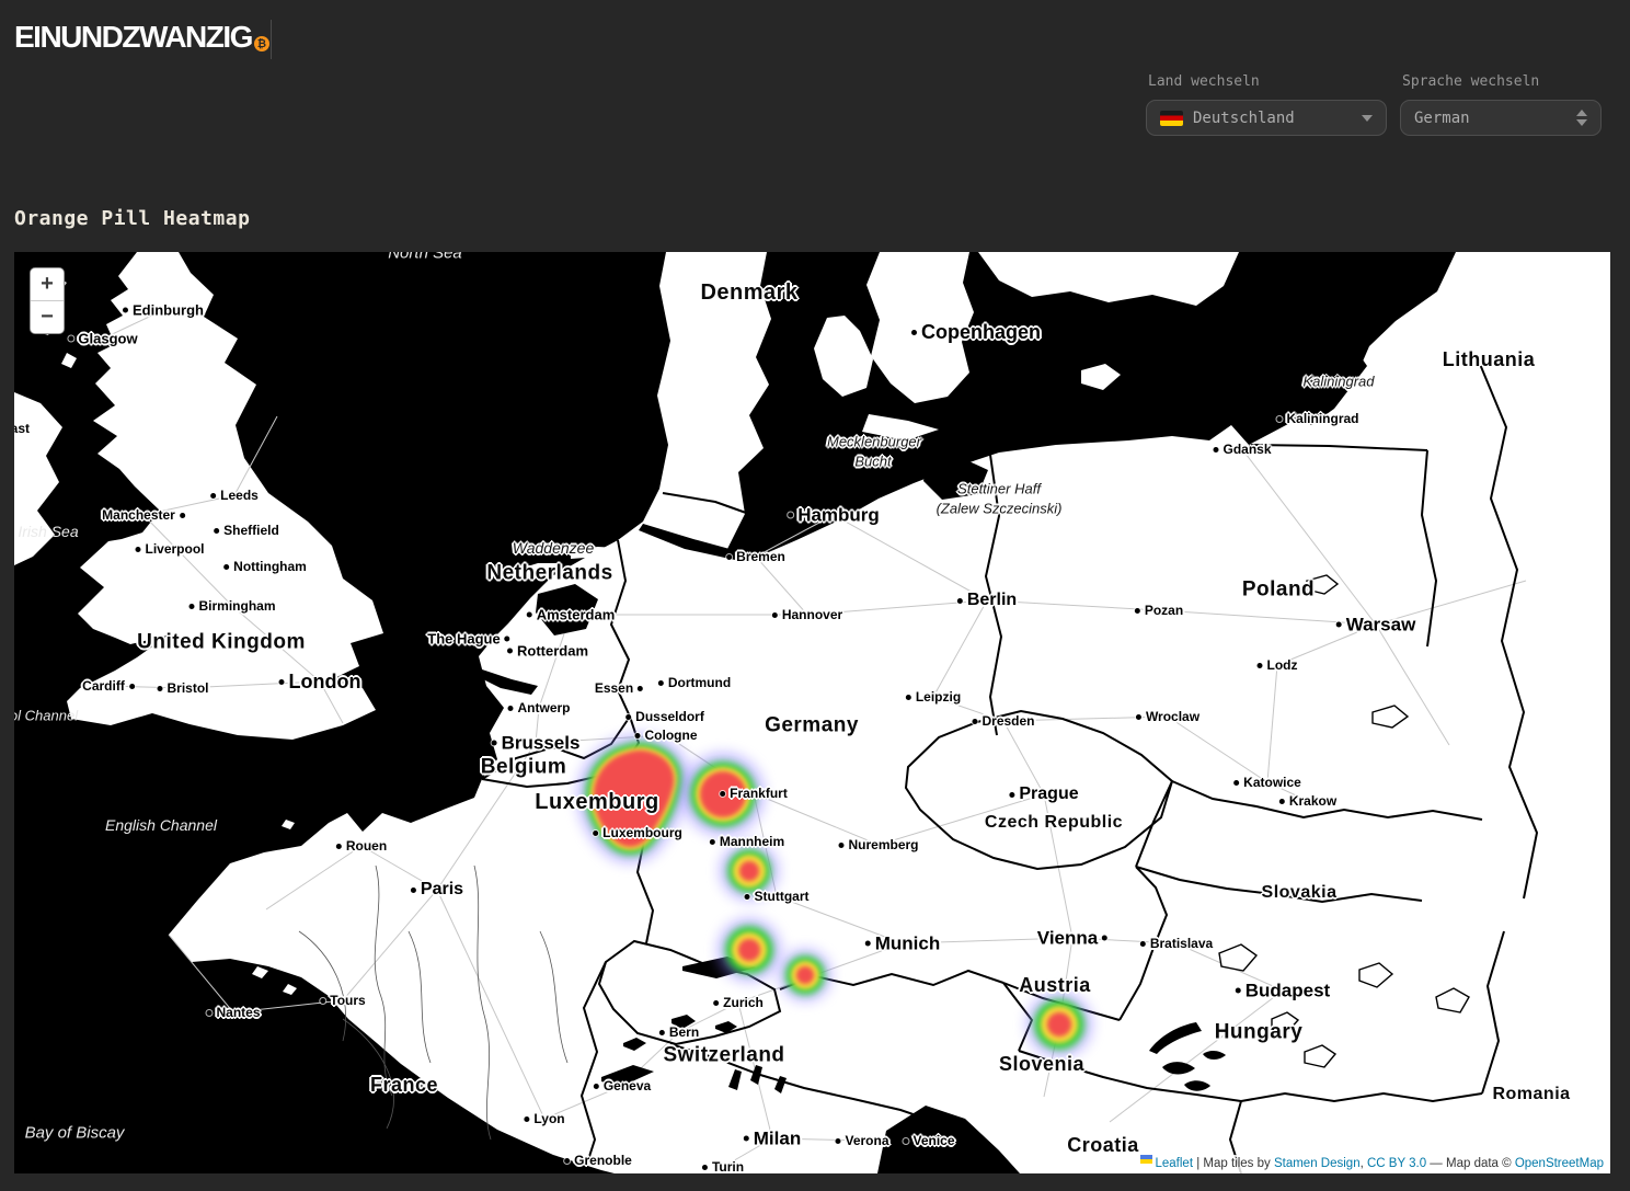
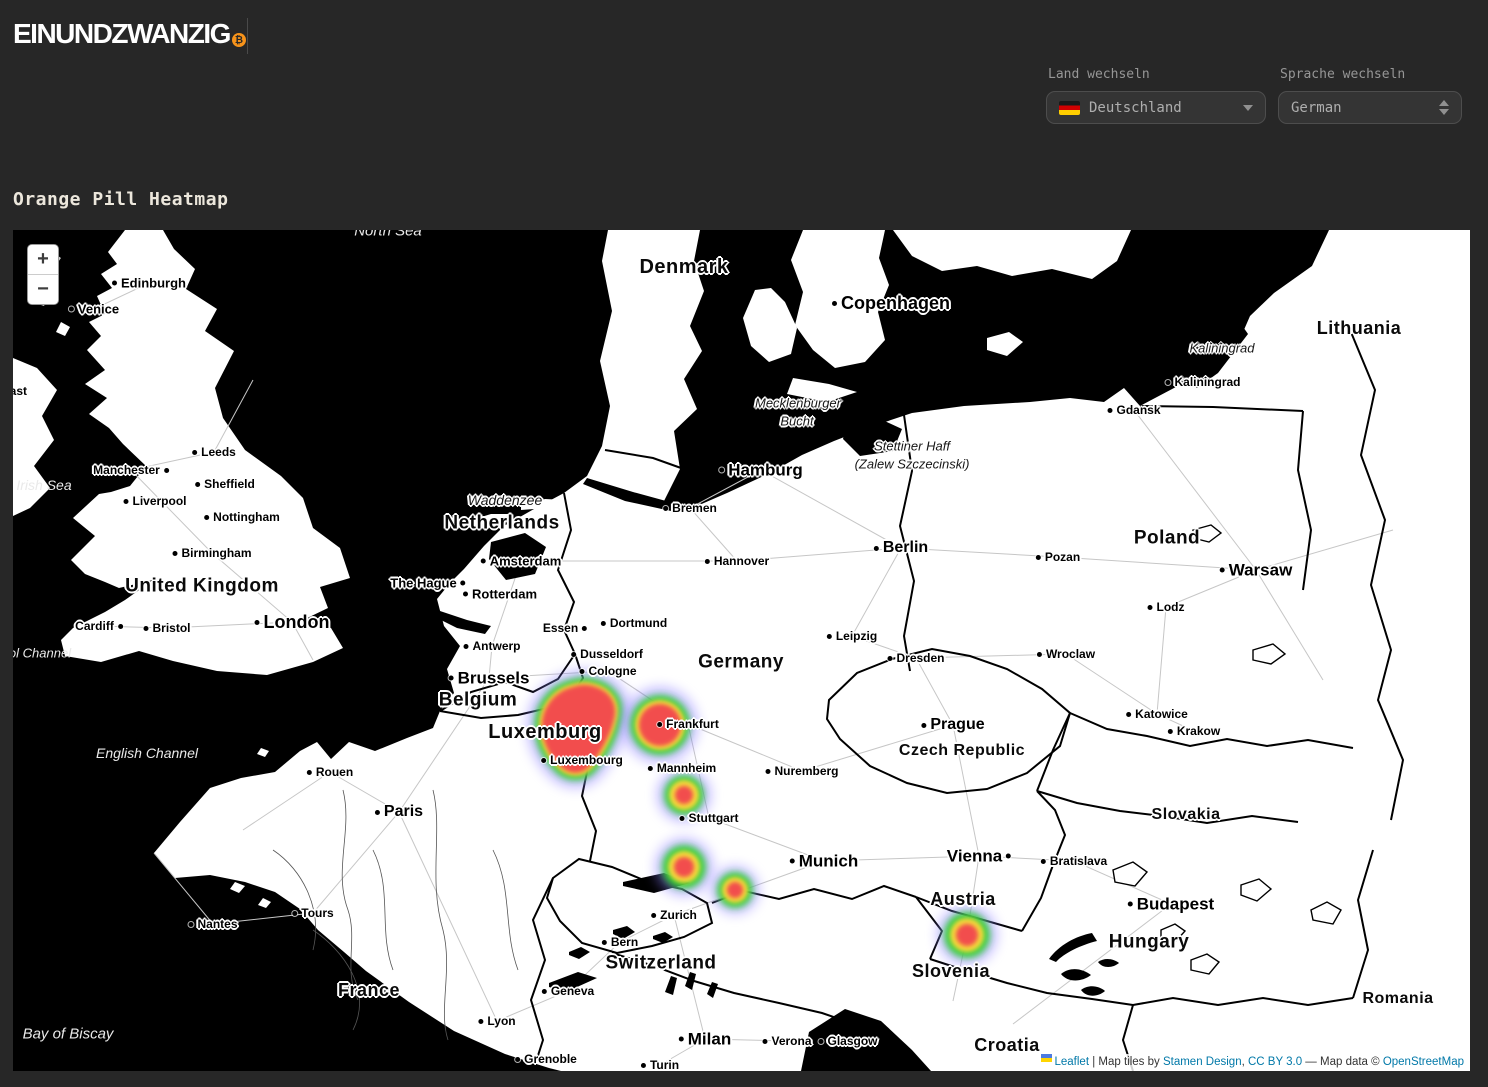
  EINUNDZWANZIG
  ₿
  Land wechseln
  Deutschland
  Sprache wechseln
  German
  Orange Pill Heatmap
  North Sea
  Irish Sea
  English Channel
  Bay of Biscay
  Waddenzee
  Mecklenburger
  Bucht
  Stettiner Haff
  (Zalew Szczecinski)
  Kaliningrad
  Denmark
  Lithuania
  Netherlands
  United Kingdom
  Poland
  Germany
  Belgium
  Luxemburg
  Czech Republic
  Slovakia
  Austria
  Switzerland
  Hungary
  Slovenia
  France
  Romania
  Croatia
  Edinburgh
- Glasgow
+ Venice
  Leeds
  Manchester
  Sheffield
  Liverpool
  Nottingham
  Birmingham
  London
  Cardiff
  Bristol
  Copenhagen
  Hamburg
  Bremen
  Hannover
  Berlin
  Amsterdam
  The Hague
  Rotterdam
  Antwerp
  Brussels
  Essen
  Dortmund
  Dusseldorf
  Cologne
  Leipzig
  Dresden
  Pozan
  Warsaw
  Lodz
  Wroclaw
  Katowice
  Krakow
  Prague
  Frankfurt
  Mannheim
  Nuremberg
  Stuttgart
  Munich
  Vienna
  Bratislava
  Budapest
  Zurich
  Bern
  Geneva
  Luxembourg
  Rouen
  Paris
  Tours
  Nantes
  Lyon
  Grenoble
  Turin
  Milan
  Verona
- Venice
+ Glasgow
  Kaliningrad
  Gdansk
  +
  −
  Leaflet
  | Map tiles by
  Stamen Design
  ,
  CC BY 3.0
  — Map data ©
  OpenStreetMap
